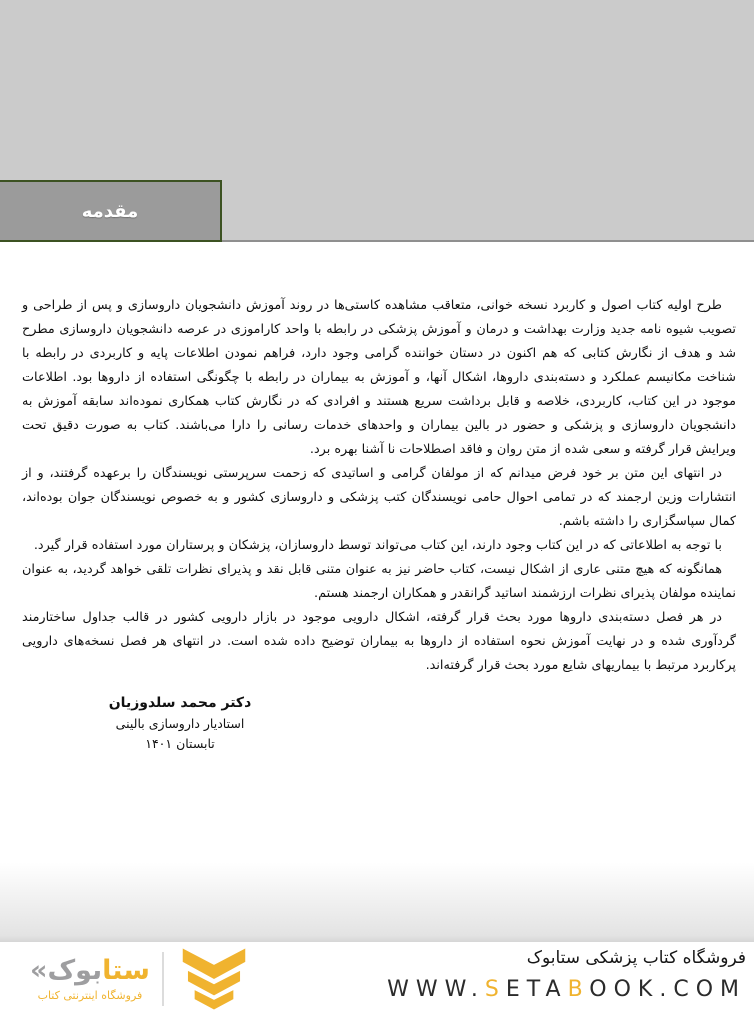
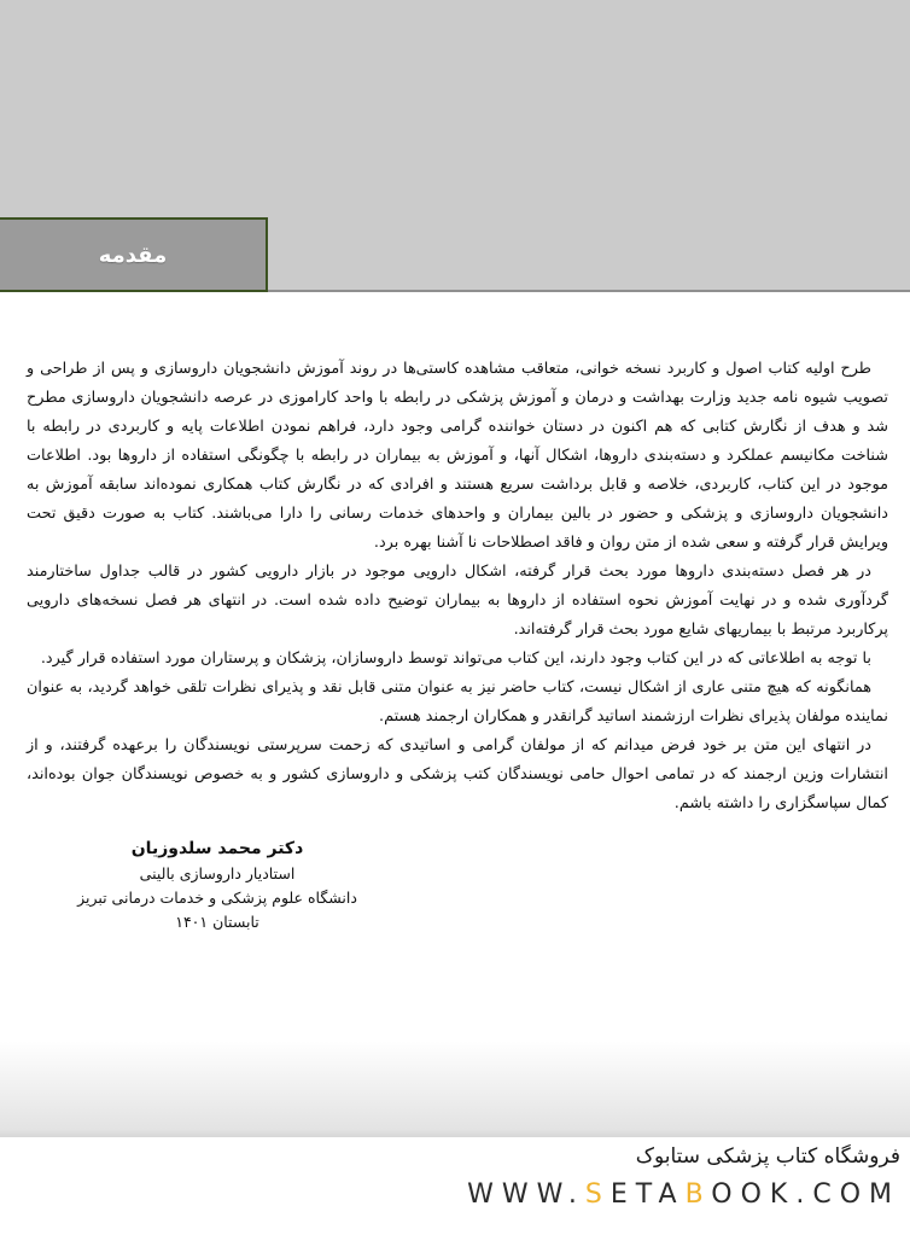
  مقدمه
  طرح اولیه کتاب اصول و کاربرد نسخه خوانی، متعاقب مشاهده کاستی‌ها در روند آموزش دانشجویان داروسازی و پس از طراحی و تصویب شیوه نامه جدید وزارت بهداشت و درمان و آموزش پزشکی در رابطه با واحد کاراموزی در عرصه دانشجویان داروسازی مطرح شد و هدف از نگارش کتابی که هم اکنون در دستان خواننده گرامی وجود دارد، فراهم نمودن اطلاعات پایه و کاربردی در رابطه با شناخت مکانیسم عملکرد و دسته‌بندی داروها، اشکال آنها، و آموزش به بیماران در رابطه با چگونگی استفاده از داروها بود. اطلاعات موجود در این کتاب، کاربردی، خلاصه و قابل برداشت سریع هستند و افرادی که در نگارش کتاب همکاری نموده‌اند سابقه آموزش به دانشجویان داروسازی و پزشکی و حضور در بالین بیماران و واحدهای خدمات رسانی را دارا می‌باشند. کتاب به صورت دقیق تحت ویرایش قرار گرفته و سعی شده از متن روان و فاقد اصطلاحات نا آشنا بهره برد.
- در انتهای این متن بر خود فرض میدانم که از مولفان گرامی و اساتیدی که زحمت سرپرستی نویسندگان را برعهده گرفتند، و از انتشارات وزین ارجمند که در تمامی احوال حامی نویسندگان کتب پزشکی و داروسازی کشور و به خصوص نویسندگان جوان بوده‌اند، کمال سپاسگزاری را داشته باشم.
+ در هر فصل دسته‌بندی داروها مورد بحث قرار گرفته، اشکال دارویی موجود در بازار دارویی کشور در قالب جداول ساختارمند گردآوری شده و در نهایت آموزش نحوه استفاده از داروها به بیماران توضیح داده شده است. در انتهای هر فصل نسخه‌های دارویی پرکاربرد مرتبط با بیماریهای شایع مورد بحث قرار گرفته‌اند.
  با توجه به اطلاعاتی که در این کتاب وجود دارند، این کتاب می‌تواند توسط داروسازان، پزشکان و پرستاران مورد استفاده قرار گیرد.
  همانگونه که هیچ متنی عاری از اشکال نیست، کتاب حاضر نیز به عنوان متنی قابل نقد و پذیرای نظرات تلقی خواهد گردید، به عنوان نماینده مولفان پذیرای نظرات ارزشمند اساتید گرانقدر و همکاران ارجمند هستم.
- در هر فصل دسته‌بندی داروها مورد بحث قرار گرفته، اشکال دارویی موجود در بازار دارویی کشور در قالب جداول ساختارمند گردآوری شده و در نهایت آموزش نحوه استفاده از داروها به بیماران توضیح داده شده است. در انتهای هر فصل نسخه‌های دارویی پرکاربرد مرتبط با بیماریهای شایع مورد بحث قرار گرفته‌اند.
+ در انتهای این متن بر خود فرض میدانم که از مولفان گرامی و اساتیدی که زحمت سرپرستی نویسندگان را برعهده گرفتند، و از انتشارات وزین ارجمند که در تمامی احوال حامی نویسندگان کتب پزشکی و داروسازی کشور و به خصوص نویسندگان جوان بوده‌اند، کمال سپاسگزاری را داشته باشم.
  دکتر محمد سلدوزیان
  استادیار داروسازی بالینی
+ دانشگاه علوم پزشکی و خدمات درمانی تبریز
  تابستان ۱۴۰۱
- ستابوک«
- فروشگاه اینترنتی کتاب
  فروشگاه کتاب پزشکی ستابوک
  WWW.SETABOOK.COM
